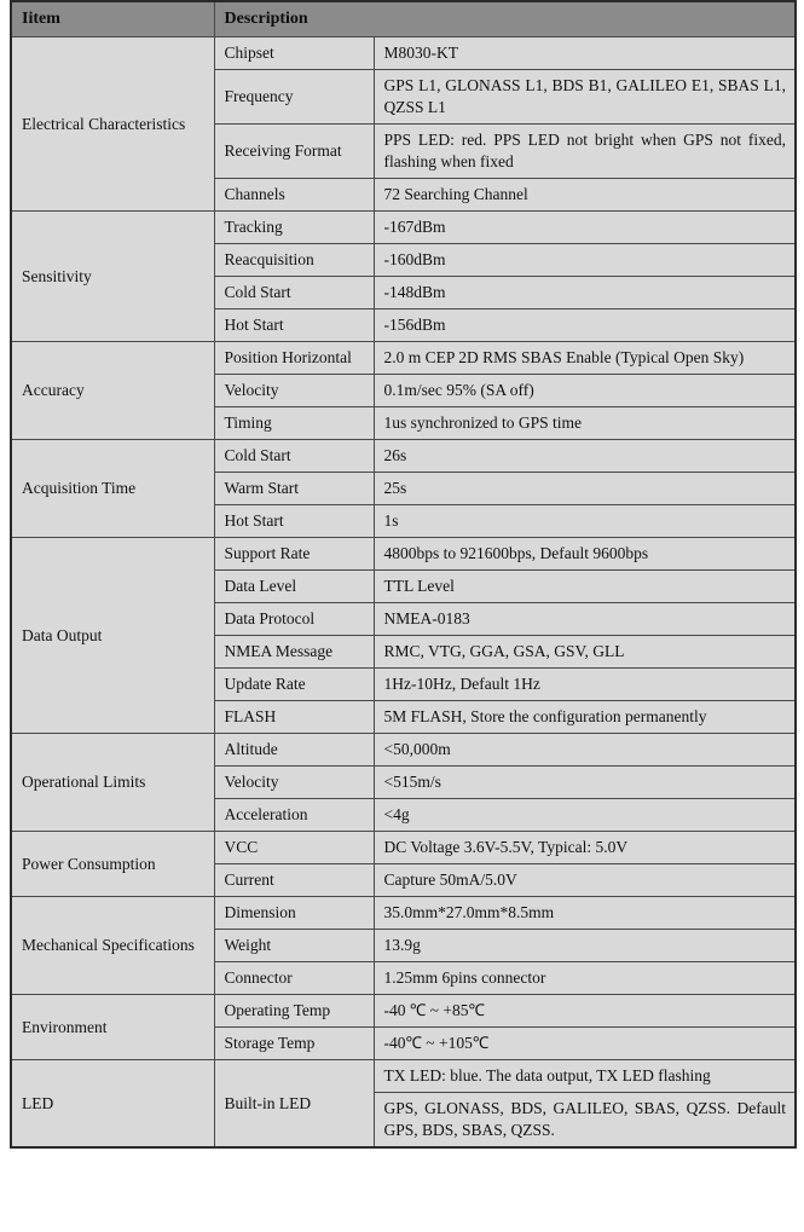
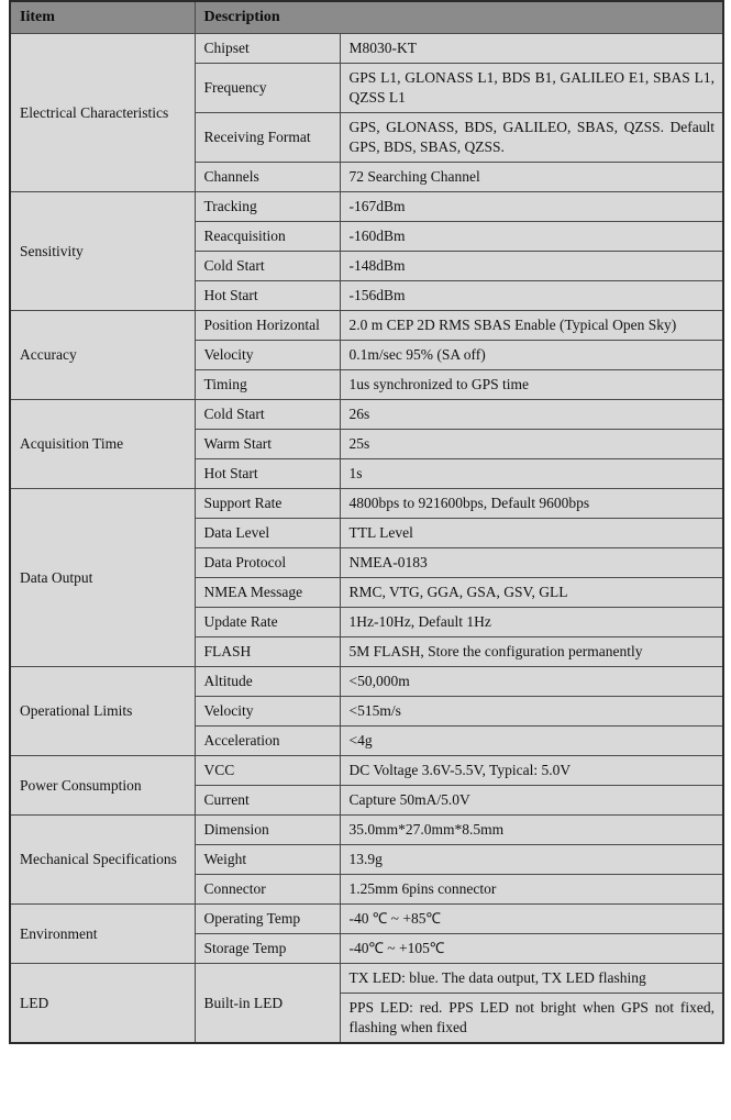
  Iitem	Description
  Electrical Characteristics	Chipset	M8030-KT
  Frequency	GPS L1, GLONASS L1, BDS B1, GALILEO E1, SBAS L1, QZSS L1
- Receiving Format	PPS LED: red. PPS LED not bright when GPS not fixed, flashing when fixed
+ Receiving Format	GPS, GLONASS, BDS, GALILEO, SBAS, QZSS. Default GPS, BDS, SBAS, QZSS.
  Channels	72 Searching Channel
  Sensitivity	Tracking	-167dBm
  Reacquisition	-160dBm
  Cold Start	-148dBm
  Hot Start	-156dBm
  Accuracy	Position Horizontal	2.0 m CEP 2D RMS SBAS Enable (Typical Open Sky)
  Velocity	0.1m/sec 95% (SA off)
  Timing	1us synchronized to GPS time
  Acquisition Time	Cold Start	26s
  Warm Start	25s
  Hot Start	1s
  Data Output	Support Rate	4800bps to 921600bps, Default 9600bps
  Data Level	TTL Level
  Data Protocol	NMEA-0183
  NMEA Message	RMC, VTG, GGA, GSA, GSV, GLL
  Update Rate	1Hz-10Hz, Default 1Hz
  FLASH	5M FLASH, Store the configuration permanently
  Operational Limits	Altitude	<50,000m
  Velocity	<515m/s
  Acceleration	<4g
  Power Consumption	VCC	DC Voltage 3.6V-5.5V, Typical: 5.0V
  Current	Capture 50mA/5.0V
  Mechanical Specifications	Dimension	35.0mm*27.0mm*8.5mm
  Weight	13.9g
  Connector	1.25mm 6pins connector
  Environment	Operating Temp	-40 ℃ ~ +85℃
  Storage Temp	-40℃ ~ +105℃
  LED	Built-in LED	TX LED: blue. The data output, TX LED flashing
- GPS, GLONASS, BDS, GALILEO, SBAS, QZSS. Default GPS, BDS, SBAS, QZSS.
+ PPS LED: red. PPS LED not bright when GPS not fixed, flashing when fixed
